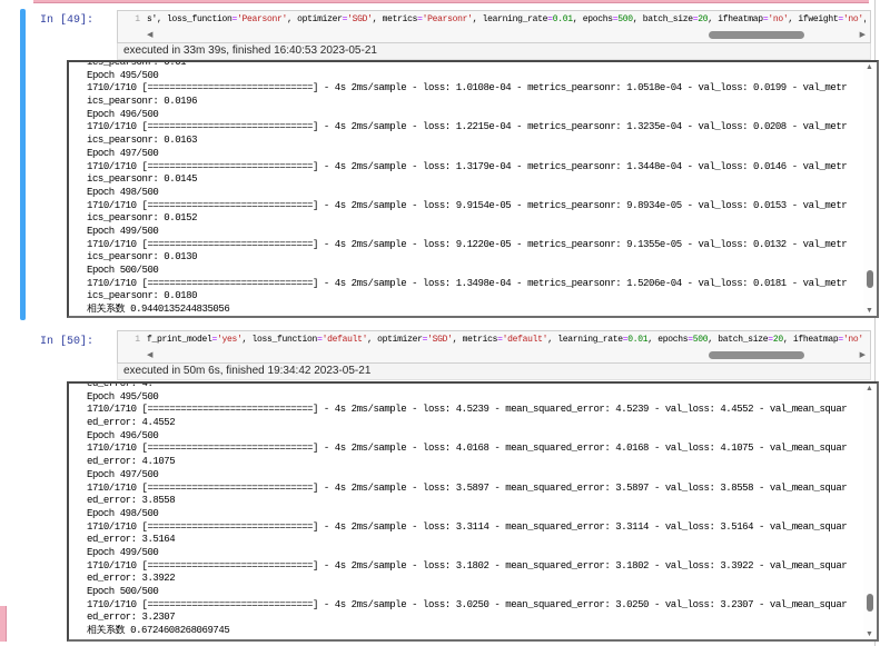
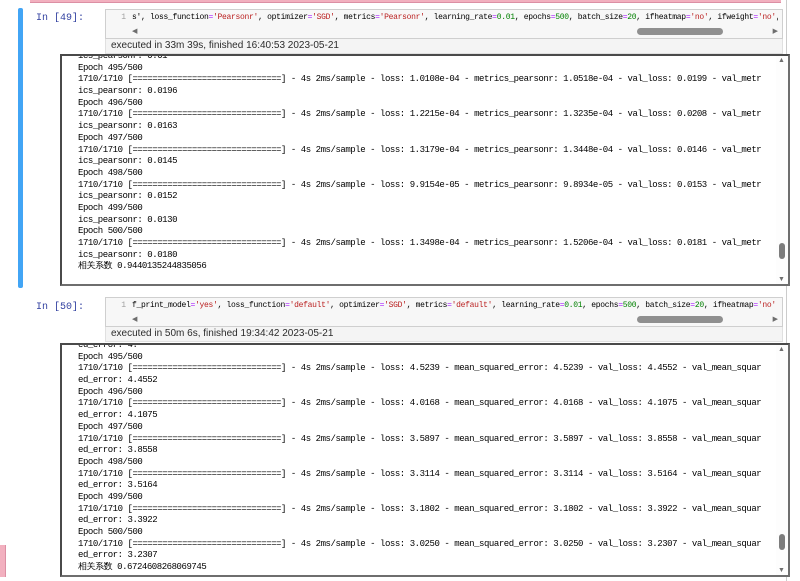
  In [49]:
  1
  s', loss_function='Pearsonr', optimizer='SGD', metrics='Pearsonr', learning_rate=0.01, epochs=500, batch_size=20, ifheatmap='no', ifweight='no'
  executed in 33m 39s, finished 16:40:53 2023-05-21
  ics_pearsonr: 0.01
  Epoch 495/500
  1710/1710 [==============================] - 4s 2ms/sample - loss: 1.0108e-04 - metrics_pearsonr: 1.0518e-04 - val_loss: 0.0199 - val_metr
  ics_pearsonr: 0.0196
  Epoch 496/500
  1710/1710 [==============================] - 4s 2ms/sample - loss: 1.2215e-04 - metrics_pearsonr: 1.3235e-04 - val_loss: 0.0208 - val_metr
  ics_pearsonr: 0.0163
  Epoch 497/500
  1710/1710 [==============================] - 4s 2ms/sample - loss: 1.3179e-04 - metrics_pearsonr: 1.3448e-04 - val_loss: 0.0146 - val_metr
  ics_pearsonr: 0.0145
  Epoch 498/500
  1710/1710 [==============================] - 4s 2ms/sample - loss: 9.9154e-05 - metrics_pearsonr: 9.8934e-05 - val_loss: 0.0153 - val_metr
  ics_pearsonr: 0.0152
  Epoch 499/500
- 1710/1710 [==============================] - 4s 2ms/sample - loss: 9.1220e-05 - metrics_pearsonr: 9.1355e-05 - val_loss: 0.0132 - val_metr
  ics_pearsonr: 0.0130
  Epoch 500/500
  1710/1710 [==============================] - 4s 2ms/sample - loss: 1.3498e-04 - metrics_pearsonr: 1.5206e-04 - val_loss: 0.0181 - val_metr
  ics_pearsonr: 0.0180
  相关系数 0.9440135244835056
  In [50]:
  1
  f_print_model='yes', loss_function='default', optimizer='SGD', metrics='default', learning_rate=0.01, epochs=500, batch_size=20, ifheatmap='no'
  executed in 50m 6s, finished 19:34:42 2023-05-21
  ed_error: 4.
  Epoch 495/500
  1710/1710 [==============================] - 4s 2ms/sample - loss: 4.5239 - mean_squared_error: 4.5239 - val_loss: 4.4552 - val_mean_squar
  ed_error: 4.4552
  Epoch 496/500
  1710/1710 [==============================] - 4s 2ms/sample - loss: 4.0168 - mean_squared_error: 4.0168 - val_loss: 4.1075 - val_mean_squar
  ed_error: 4.1075
  Epoch 497/500
  1710/1710 [==============================] - 4s 2ms/sample - loss: 3.5897 - mean_squared_error: 3.5897 - val_loss: 3.8558 - val_mean_squar
  ed_error: 3.8558
  Epoch 498/500
  1710/1710 [==============================] - 4s 2ms/sample - loss: 3.3114 - mean_squared_error: 3.3114 - val_loss: 3.5164 - val_mean_squar
  ed_error: 3.5164
  Epoch 499/500
  1710/1710 [==============================] - 4s 2ms/sample - loss: 3.1802 - mean_squared_error: 3.1802 - val_loss: 3.3922 - val_mean_squar
  ed_error: 3.3922
  Epoch 500/500
  1710/1710 [==============================] - 4s 2ms/sample - loss: 3.0250 - mean_squared_error: 3.0250 - val_loss: 3.2307 - val_mean_squar
  ed_error: 3.2307
  相关系数 0.6724608268069745
